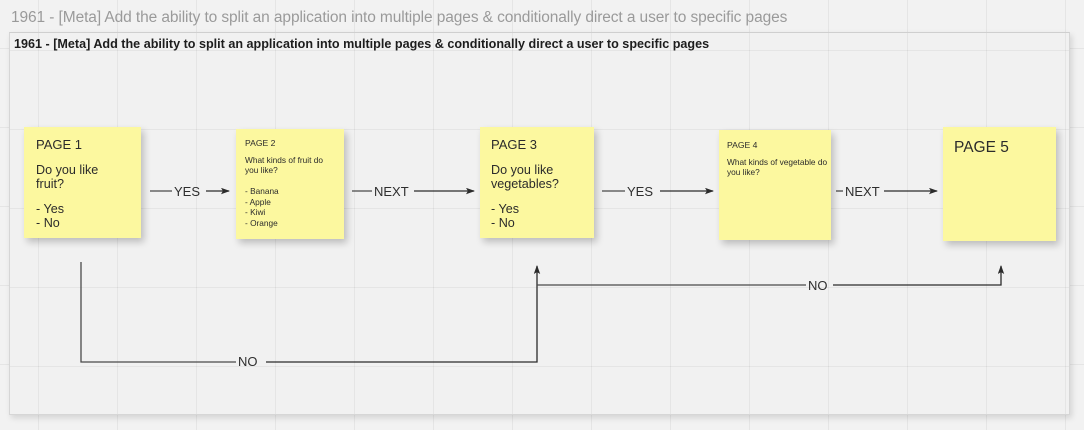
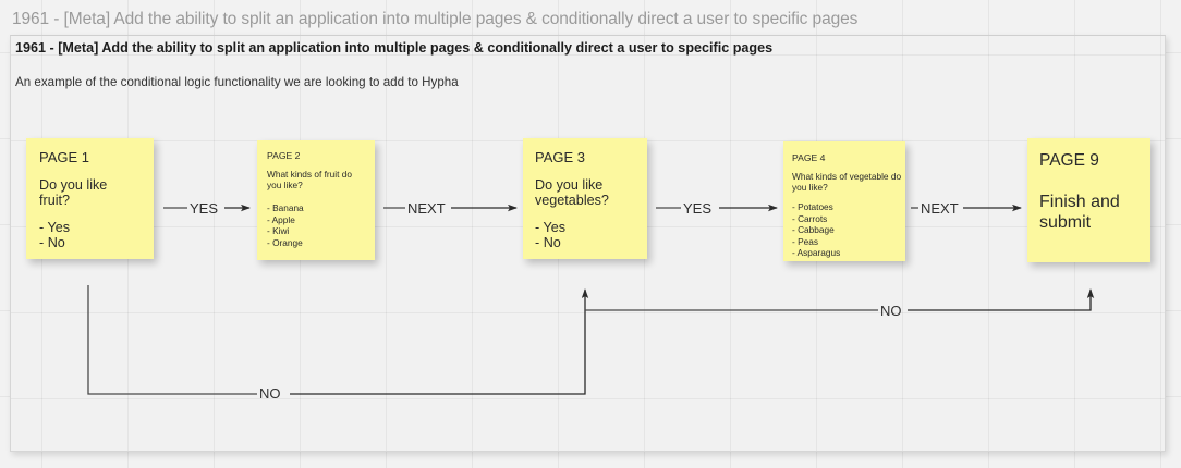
  1961 - [Meta] Add the ability to split an application into multiple pages & conditionally direct a user to specific pages
  1961 - [Meta] Add the ability to split an application into multiple pages & conditionally direct a user to specific pages
+ An example of the conditional logic functionality we are looking to add to Hypha
  YES
  NEXT
  YES
  NEXT
  NO
  NO
  PAGE 1
  Do you like
  fruit?
  - Yes
  - No
  PAGE 2
  What kinds of fruit do
  you like?
  - Banana
  - Apple
  - Kiwi
  - Orange
  PAGE 3
  Do you like
  vegetables?
  - Yes
  - No
  PAGE 4
  What kinds of vegetable do
  you like?
+ - Potatoes
+ - Carrots
+ - Cabbage
+ - Peas
+ - Asparagus
- PAGE 5
+ PAGE 9
+ Finish and
+ submit
